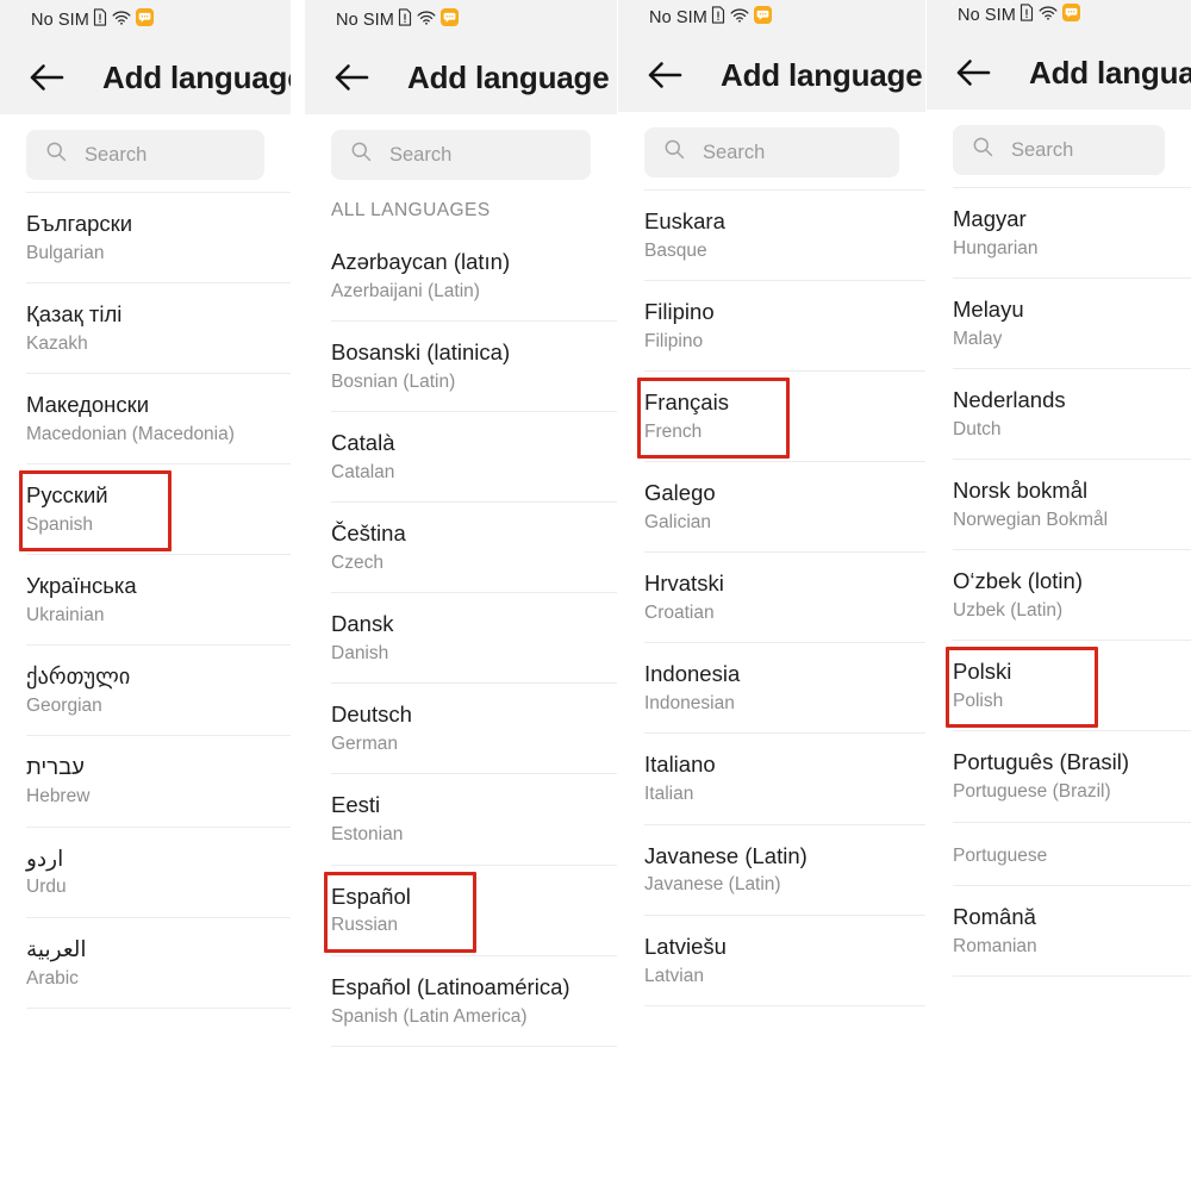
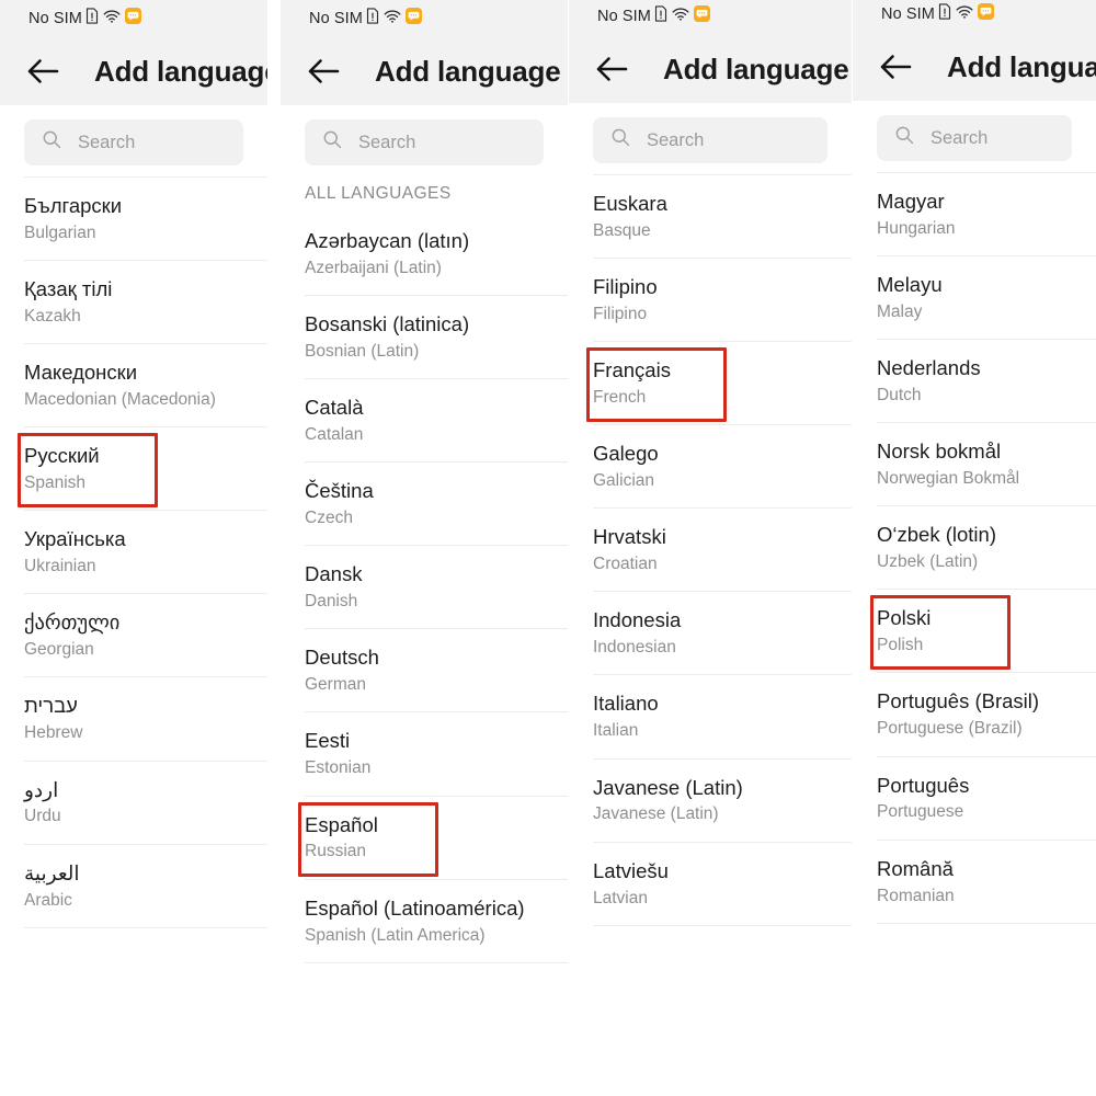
  No SIM
  Add languag
  Search
  Български
  Bulgarian
  Қазақ тілі
  Kazakh
  Македонски
  Macedonian (Macedonia)
  Русский
  Spanish
  Українська
  Ukrainian
  ქართული
  Georgian
  עברית
  Hebrew
  اردو
  Urdu
  العربية
  Arabic
  No SIM
  Add language
  Search
  ALL LANGUAGES
  Azərbaycan (latın)
  Azerbaijani (Latin)
  Bosanski (latinica)
  Bosnian (Latin)
  Català
  Catalan
  Čeština
  Czech
  Dansk
  Danish
  Deutsch
  German
  Eesti
  Estonian
  Español
  Russian
  Español (Latinoamérica)
  Spanish (Latin America)
  No SIM
  Add language
  Search
  Euskara
  Basque
  Filipino
  Filipino
  Français
  French
  Galego
  Galician
  Hrvatski
  Croatian
  Indonesia
  Indonesian
  Italiano
  Italian
  Javanese (Latin)
  Javanese (Latin)
  Latviešu
  Latvian
  No SIM
  Add langua
  Search
  Magyar
  Hungarian
  Melayu
  Malay
  Nederlands
  Dutch
  Norsk bokmål
  Norwegian Bokmål
  O‘zbek (lotin)
  Uzbek (Latin)
  Polski
  Polish
  Português (Brasil)
  Portuguese (Brazil)
+ Português
  Portuguese
  Română
  Romanian
